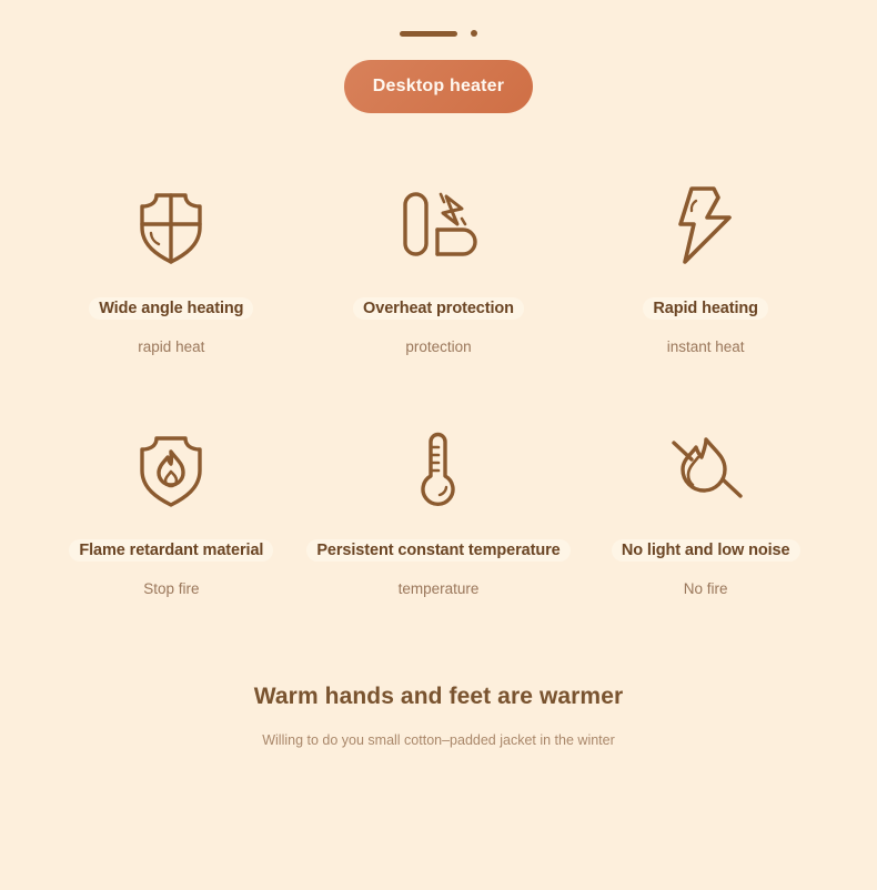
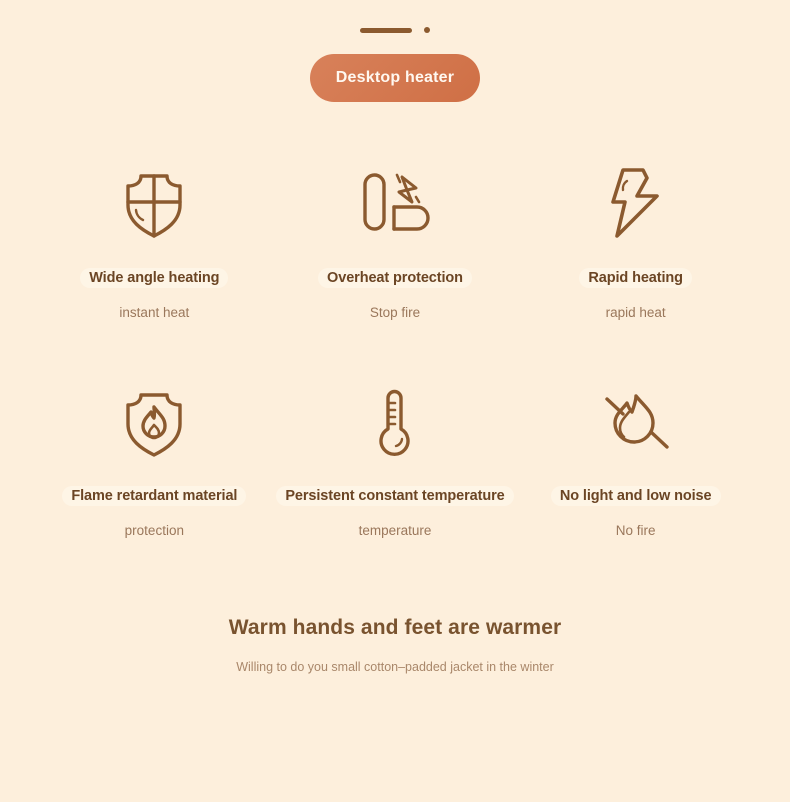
  Desktop heater
  Wide angle heating
- rapid heat
+ instant heat
  Overheat protection
- protection
+ Stop fire
  Rapid heating
- instant heat
+ rapid heat
  Flame retardant material
- Stop fire
+ protection
  Persistent constant temperature
  temperature
  No light and low noise
  No fire
  Warm hands and feet are warmer
  Willing to do you small cotton–padded jacket in the winter
